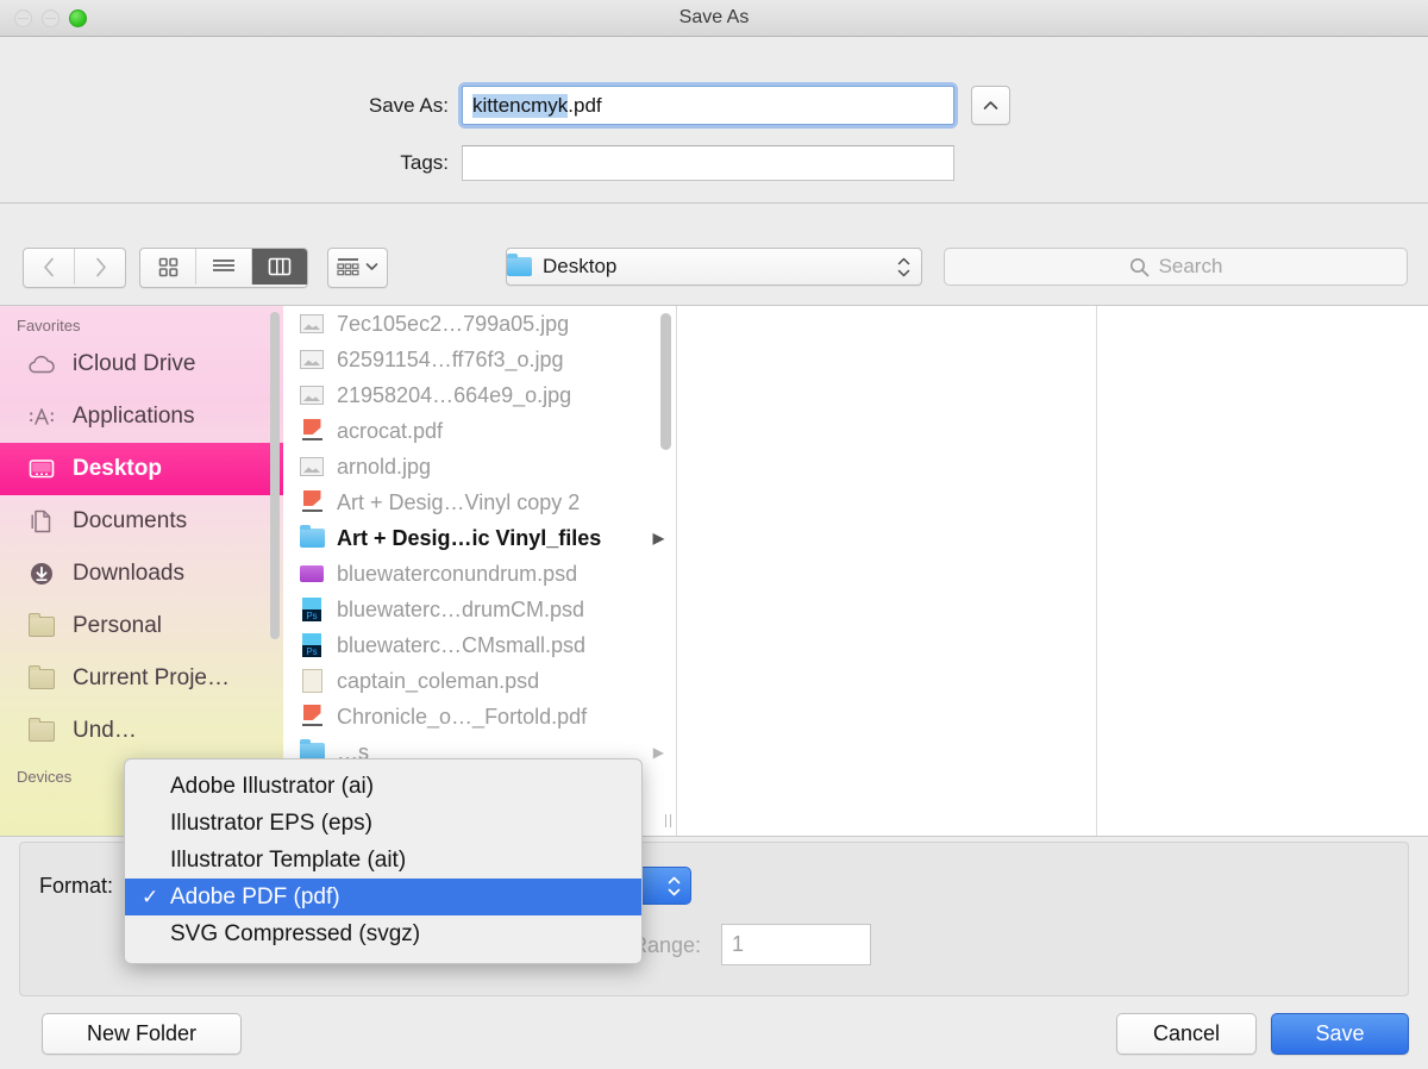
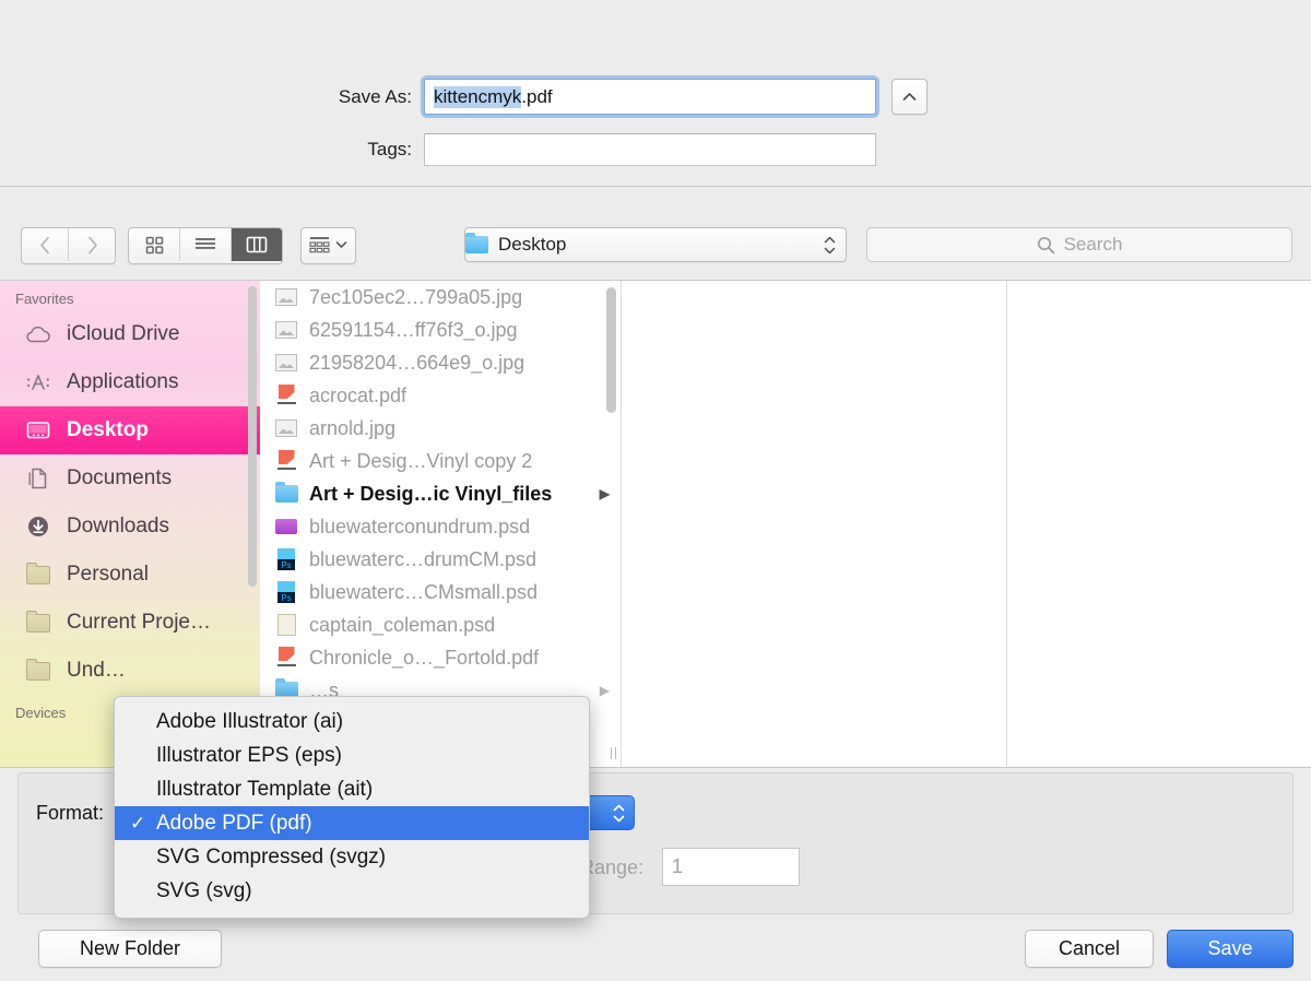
- Save As
  Save As:
  kittencmyk
  .pdf
  Tags:
  Desktop
  Search
  Favorites
  iCloud Drive
  Applications
  Desktop
  Documents
  Downloads
  Personal
  Current Proje…
  Und…
  Devices
  7ec105ec2…799a05.jpg
  62591154…ff76f3_o.jpg
  21958204…664e9_o.jpg
  acrocat.pdf
  arnold.jpg
  Art + Desig…Vinyl copy 2
  Art + Desig…ic Vinyl_files
  ▶
  bluewaterconundrum.psd
  bluewaterc…drumCM.psd
  bluewaterc…CMsmall.psd
  captain_coleman.psd
  Chronicle_o…_Fortold.pdf
  …s
  ▶
  Format:
  ange:
  1
  New Folder
  Cancel
  Save
  Adobe Illustrator (ai)
  Illustrator EPS (eps)
  Illustrator Template (ait)
  ✓
  Adobe PDF (pdf)
  SVG Compressed (svgz)
+ SVG (svg)
